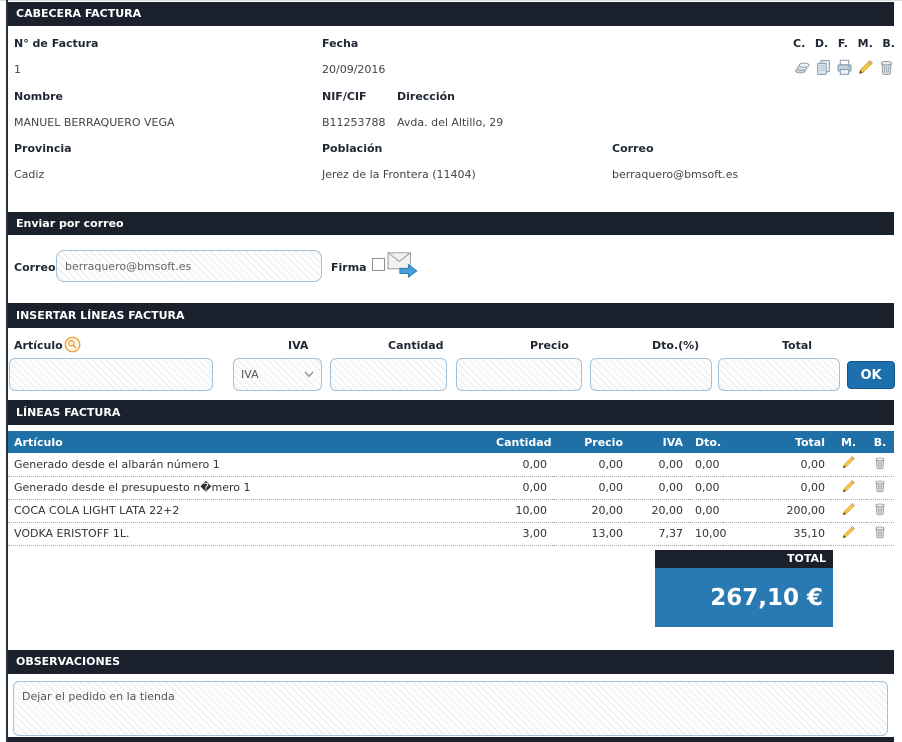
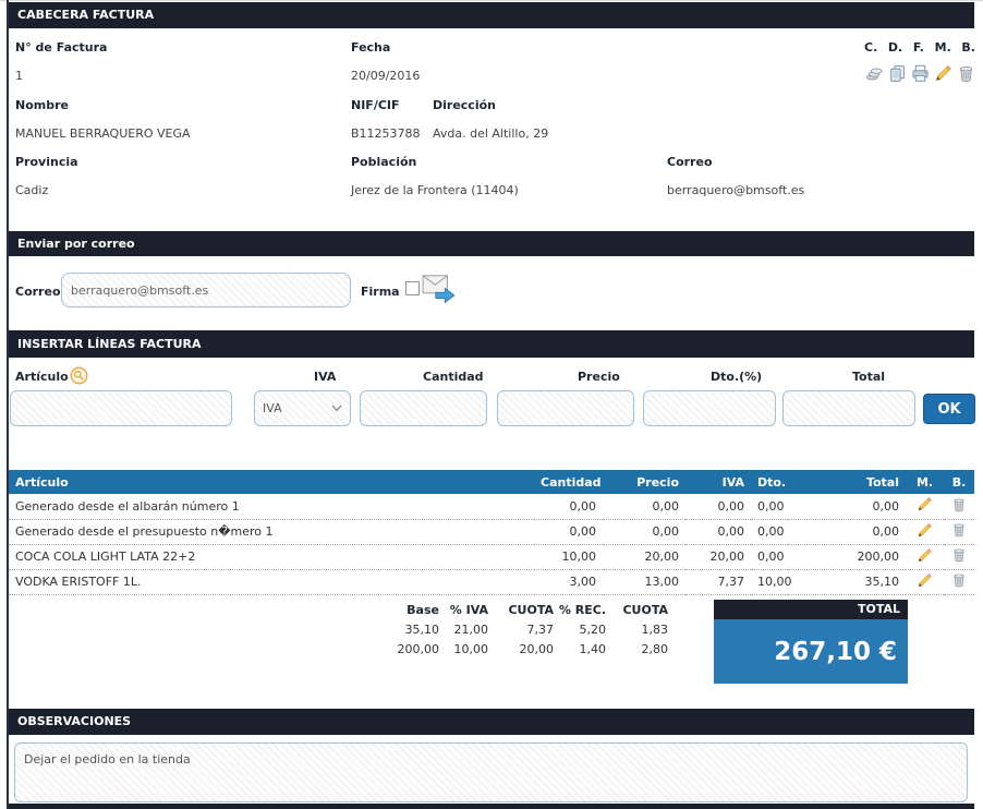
  CABECERA FACTURA
  N° de Factura
  Fecha
  C.
  D.
  F.
  M.
  B.
  1
  20/09/2016
  Nombre
  NIF/CIF
  Dirección
  MANUEL BERRAQUERO VEGA
  B11253788
  Avda. del Altillo, 29
  Provincia
  Población
  Correo
  Cadiz
  Jerez de la Frontera (11404)
  berraquero@bmsoft.es
  Enviar por correo
  Correo
  berraquero@bmsoft.es
  Firma
  INSERTAR LÍNEAS FACTURA
  Artículo
  IVA
  Cantidad
  Precio
  Dto.(%)
  Total
  IVA
  OK
- LÍNEAS FACTURA
  Artículo	Cantidad	Precio	IVA	Dto.	Total	M.	B.
  Generado desde el albarán número 1	0,00	0,00	0,00	0,00	0,00
  Generado desde el presupuesto n�mero 1	0,00	0,00	0,00	0,00	0,00
  COCA COLA LIGHT LATA 22+2	10,00	20,00	20,00	0,00	200,00
  VODKA ERISTOFF 1L.	3,00	13,00	7,37	10,00	35,10
+ Base	% IVA	CUOTA	% REC.	CUOTA
+ 35,10	21,00	7,37	5,20	1,83
+ 200,00	10,00	20,00	1,40	2,80
  TOTAL
  267,10 €
  OBSERVACIONES
  Dejar el pedido en la tienda
